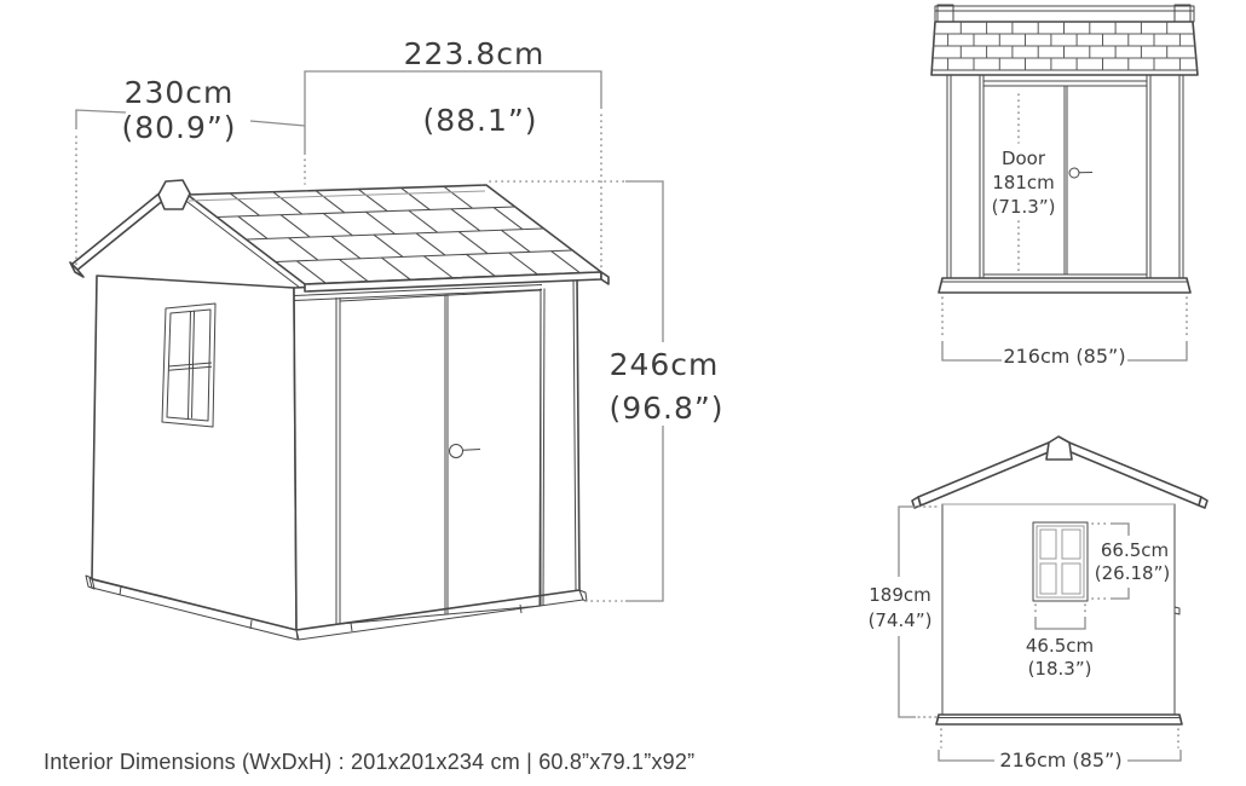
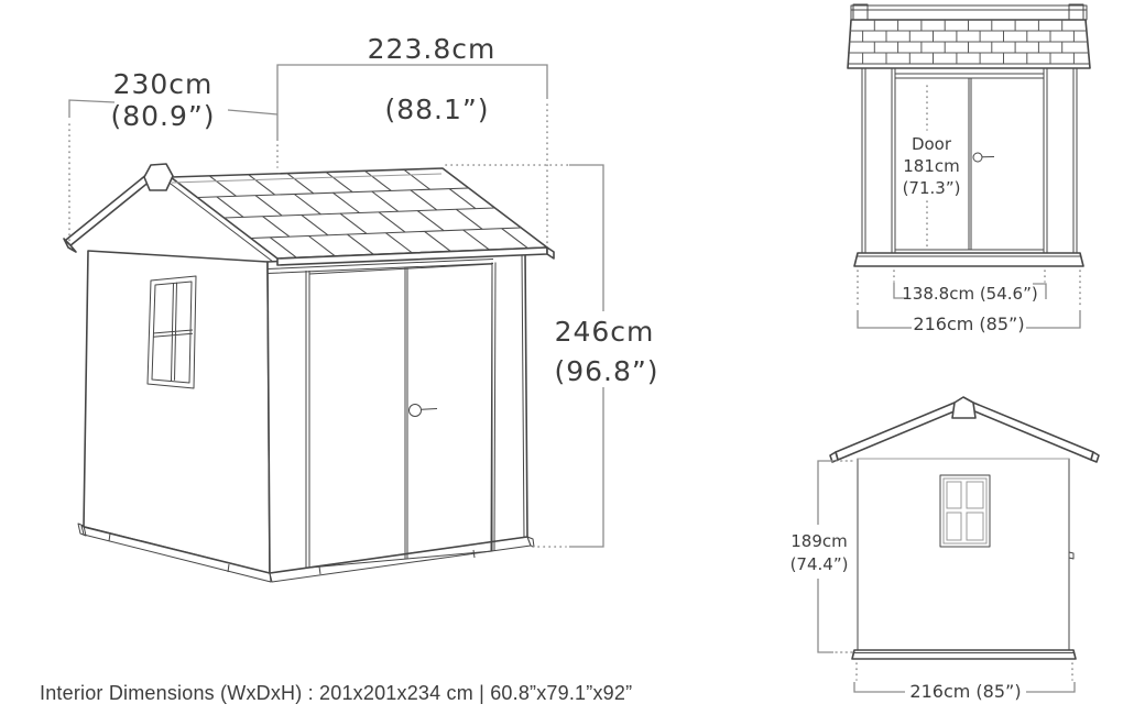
  230cm
  (80.9”)
  223.8cm
  (88.1”)
  246cm
  (96.8”)
  Door
  181cm
  (71.3”)
+ 138.8cm (54.6”)
  216cm (85”)
  189cm
  (74.4”)
- 66.5cm
- (26.18”)
- 46.5cm
- (18.3”)
  216cm (85”)
  Interior Dimensions (WxDxH) : 201x201x234 cm | 60.8”x79.1”x92”
